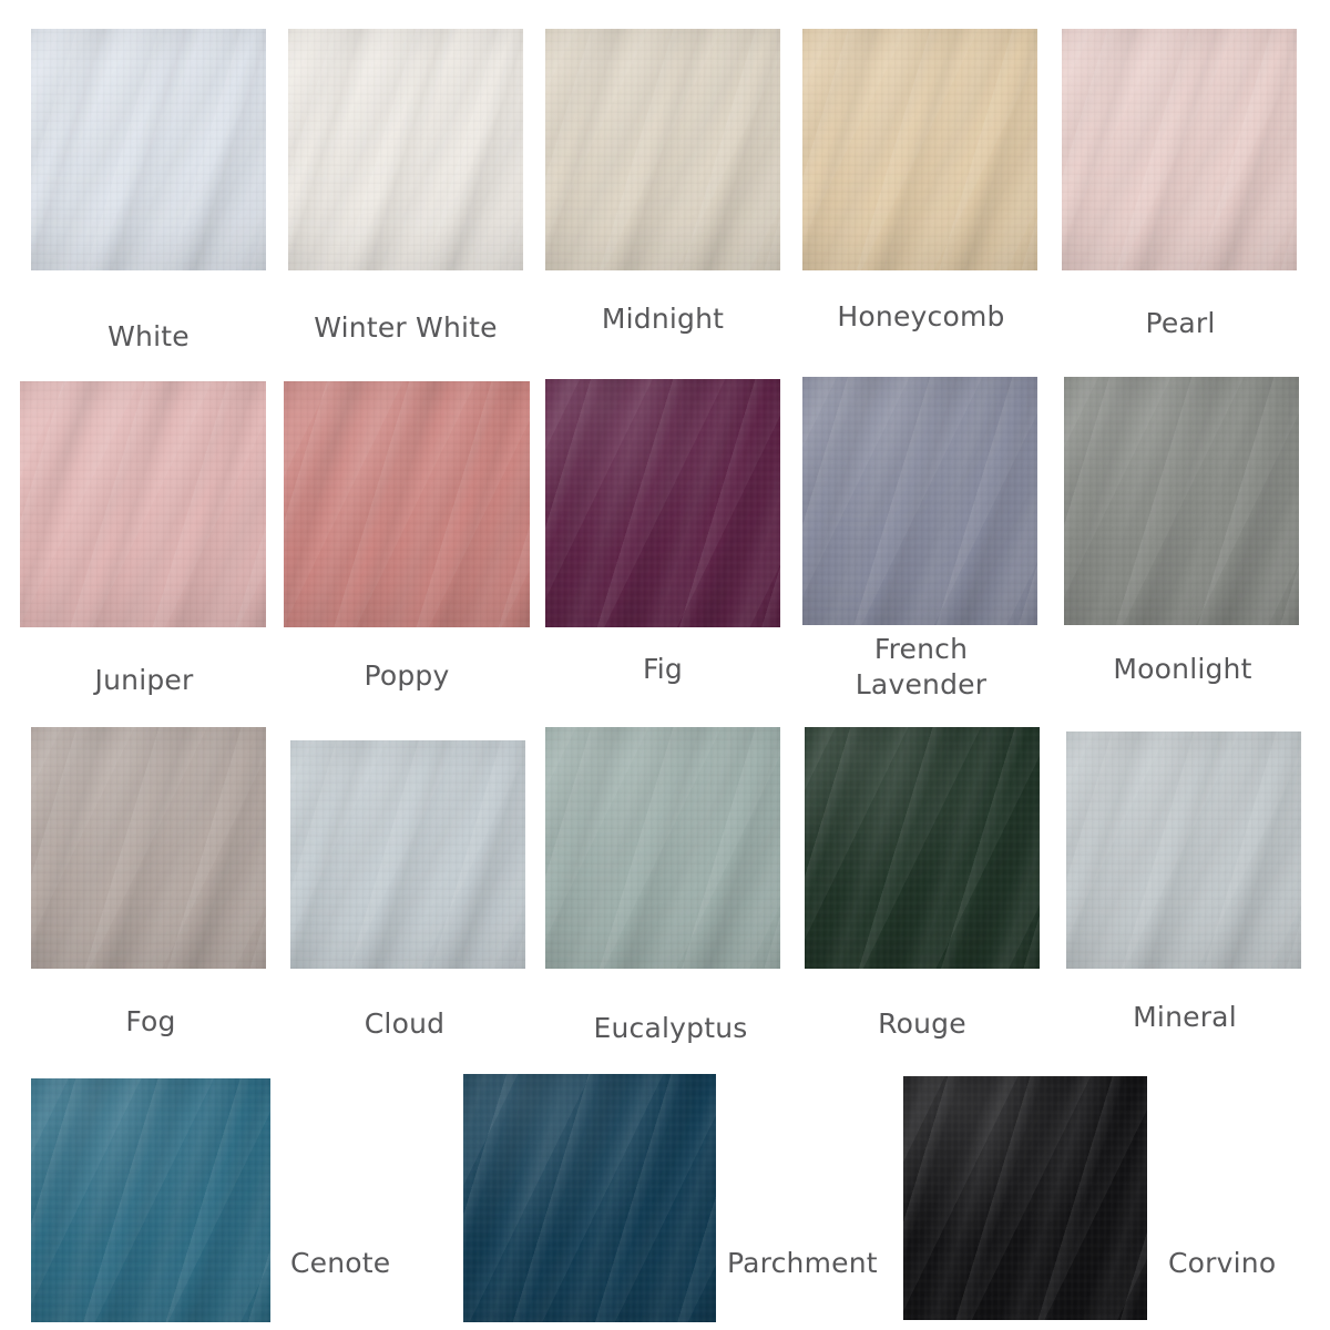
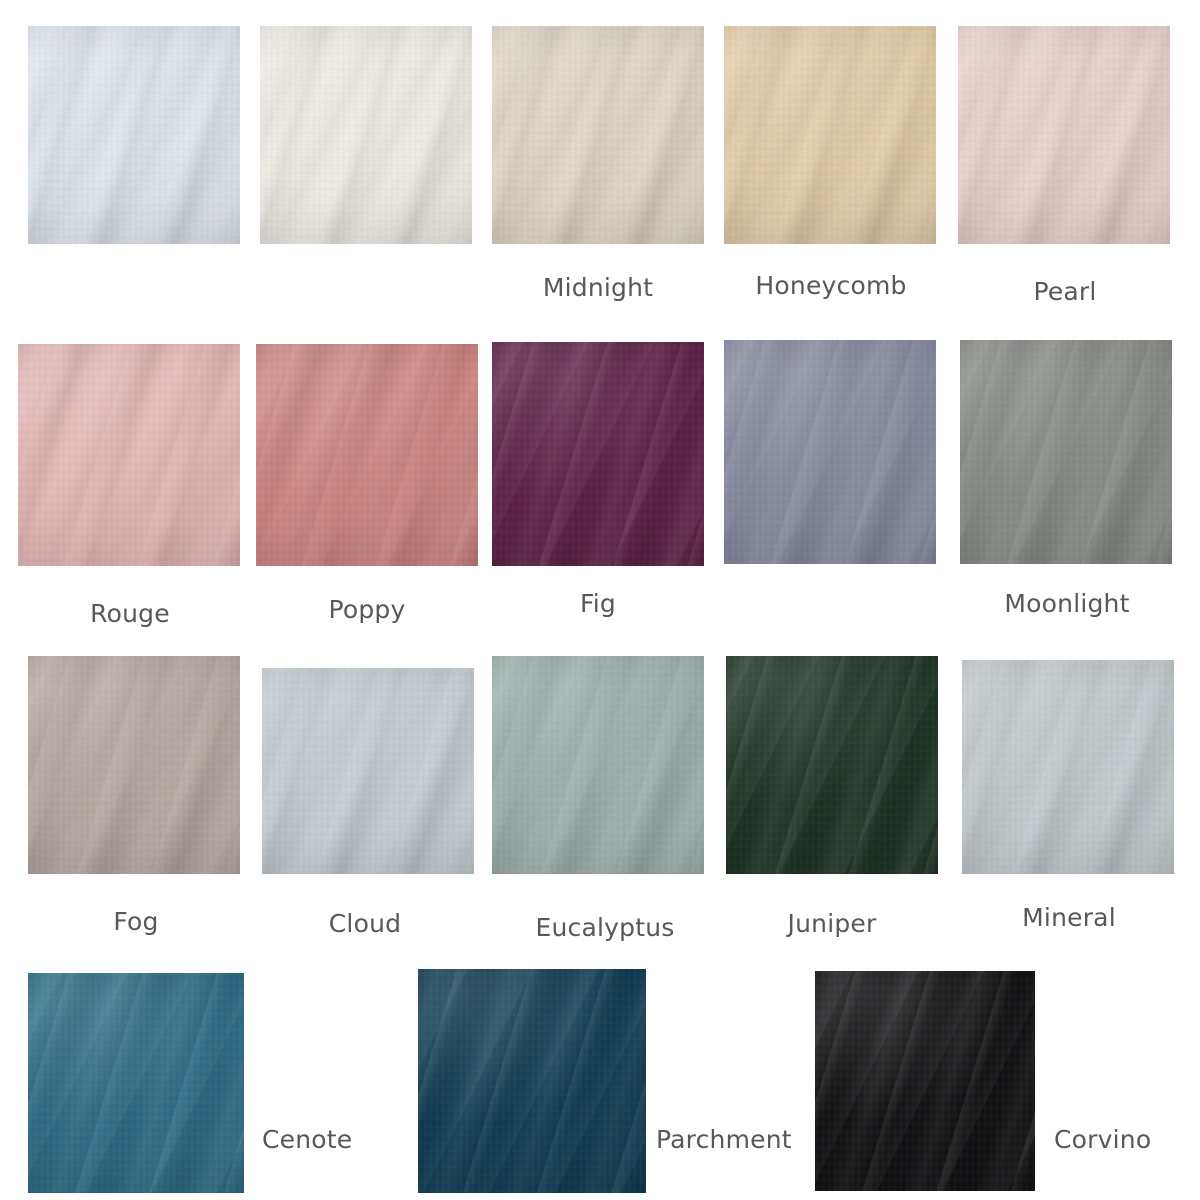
- White
- Winter White
  Midnight
  Honeycomb
  Pearl
- Juniper
+ Rouge
  Poppy
  Fig
- French
- Lavender
  Moonlight
  Fog
  Cloud
  Eucalyptus
- Rouge
+ Juniper
  Mineral
  Cenote
  Parchment
  Corvino
